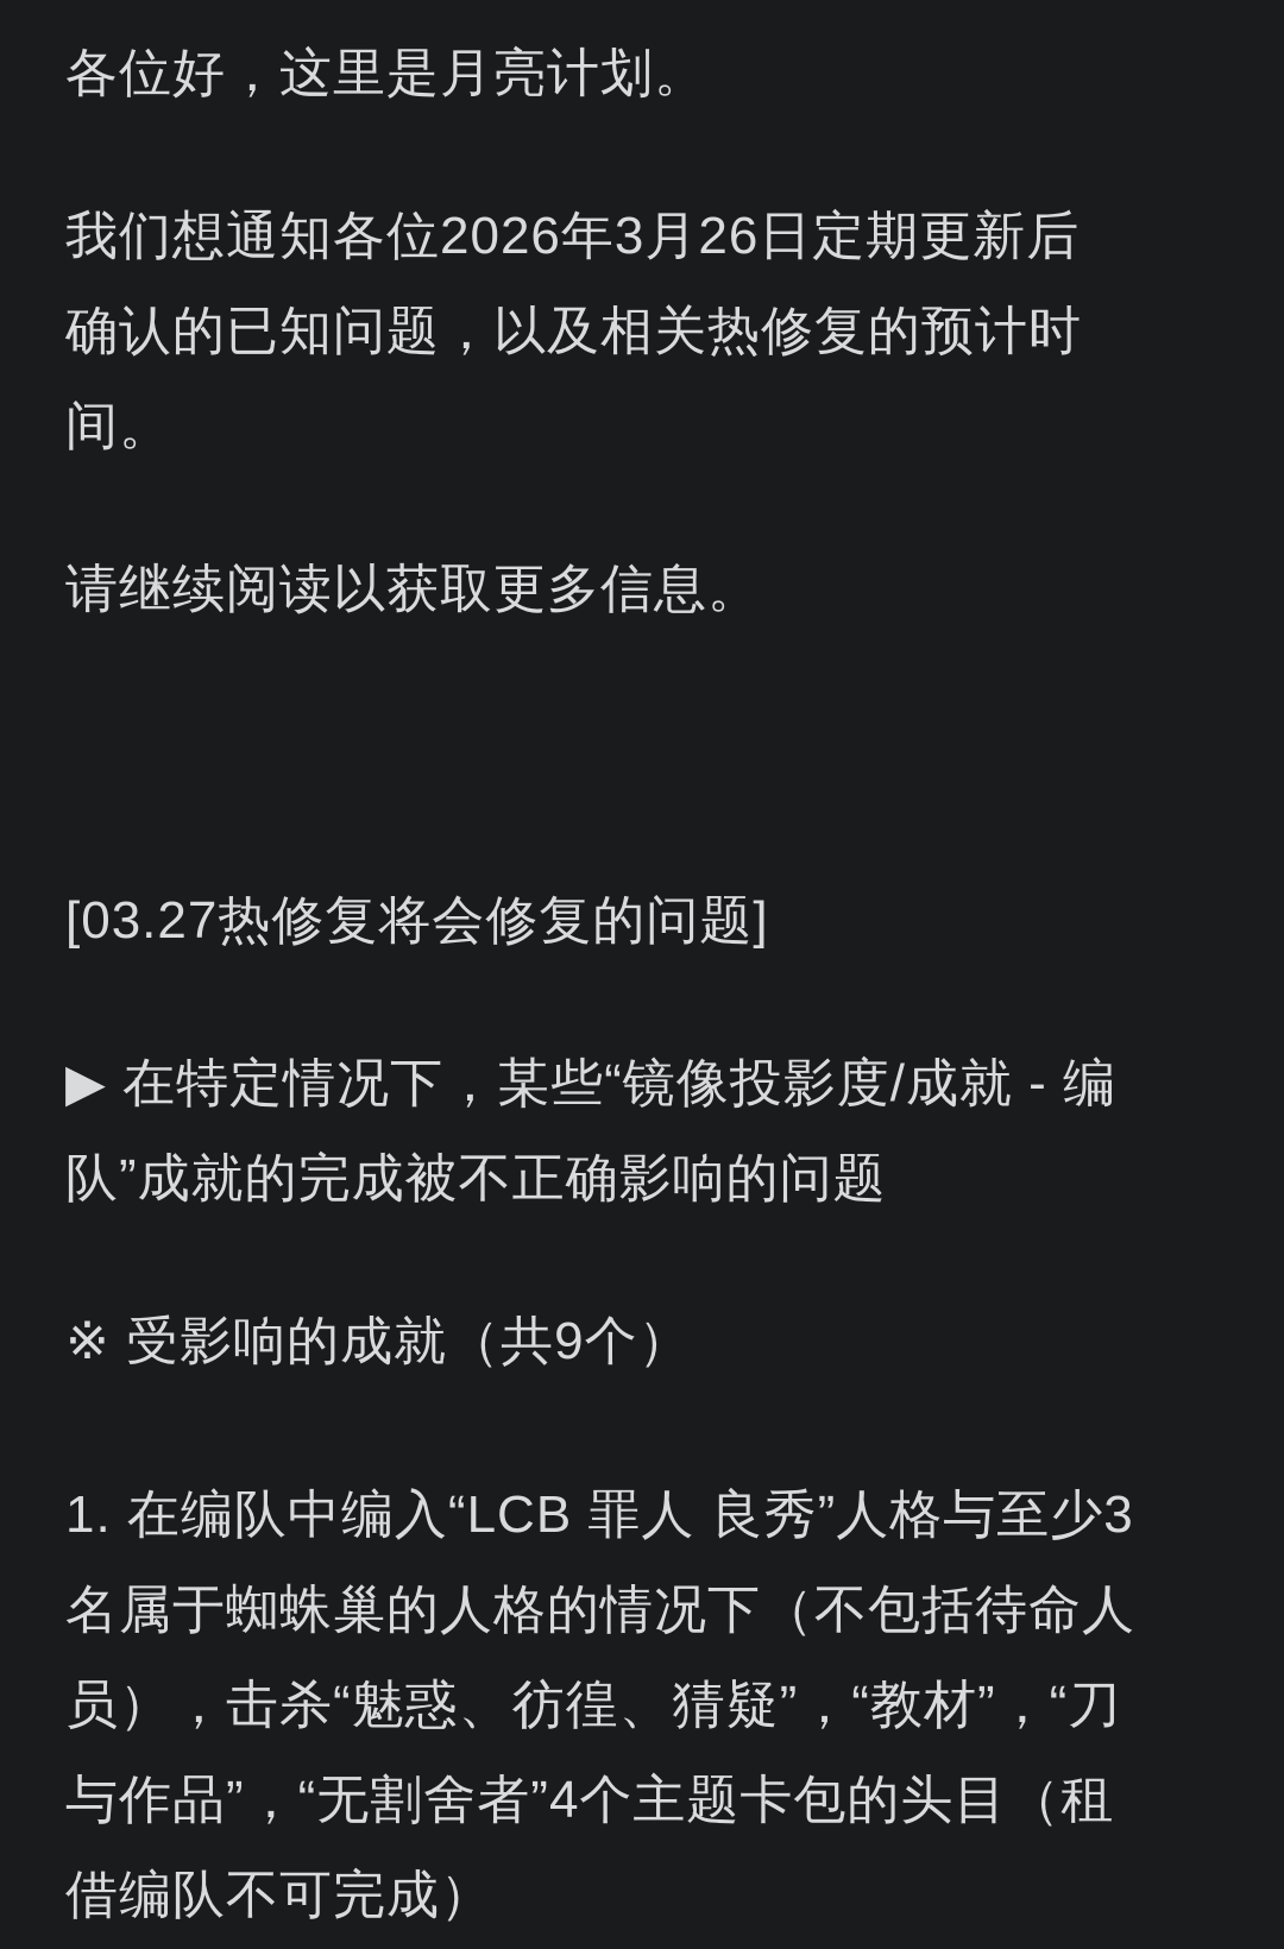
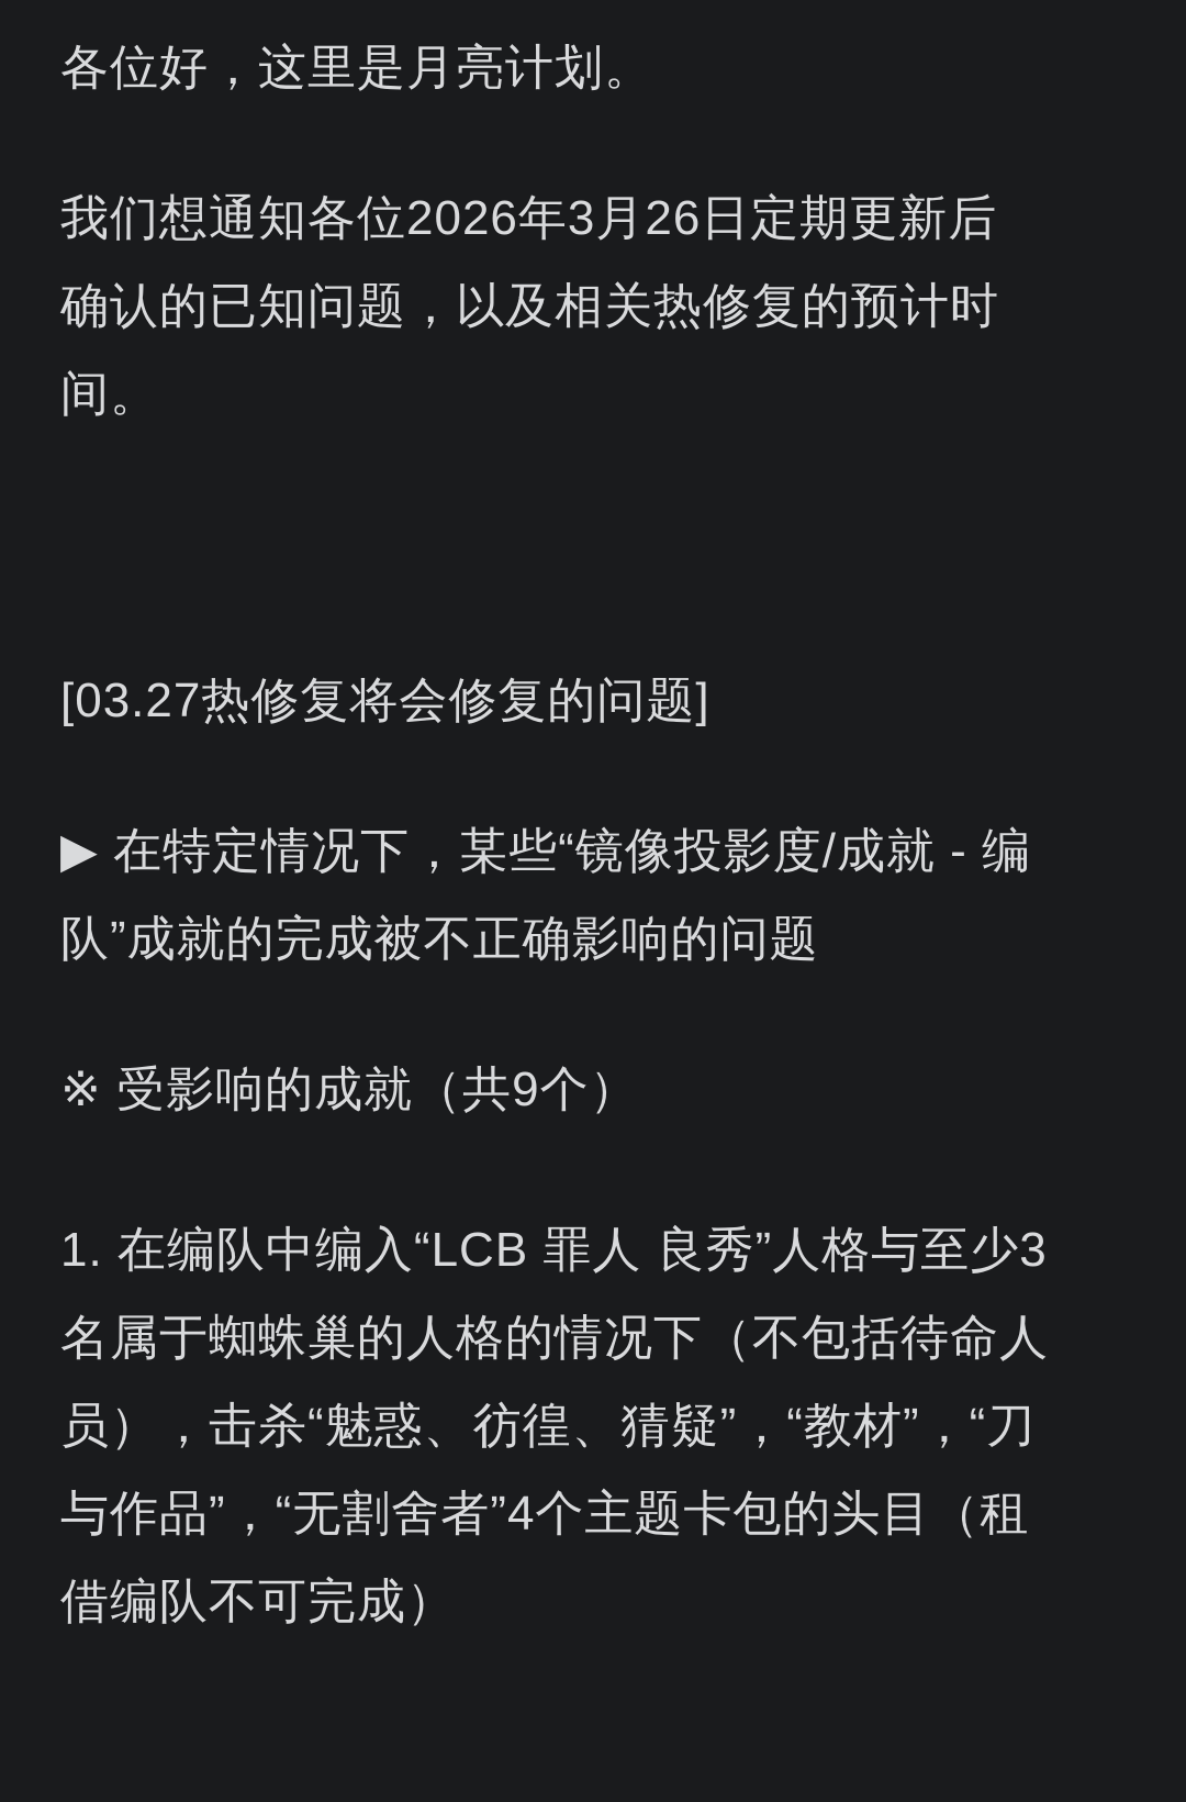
  各位好，这里是月亮计划。
  我们想通知各位2026年3月26日定期更新后
  确认的已知问题，以及相关热修复的预计时
  间。
- 请继续阅读以获取更多信息。
  [03.27热修复将会修复的问题]
  ▶ 在特定情况下，某些“镜像投影度/成就 - 编
  队”成就的完成被不正确影响的问题
  ※ 受影响的成就（共9个）
  1. 在编队中编入“LCB 罪人 良秀”人格与至少3
  名属于蜘蛛巢的人格的情况下（不包括待命人
  员），击杀“魅惑、彷徨、猜疑”，“教材”，“刀
  与作品”，“无割舍者”4个主题卡包的头目（租
  借编队不可完成）
